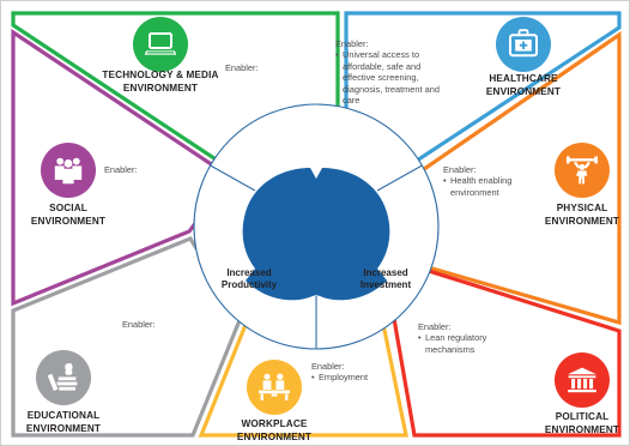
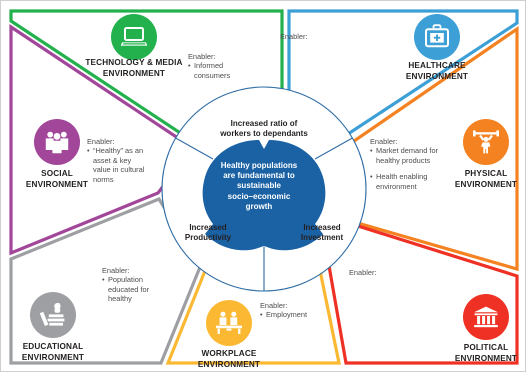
  TECHNOLOGY & MEDIA
  ENVIRONMENT
  HEALTHCARE
  ENVIRONMENT
  PHYSICAL
  ENVIRONMENT
  POLITICAL
  ENVIRONMENT
  WORKPLACE
  ENVIRONMENT
  EDUCATIONAL
  ENVIRONMENT
  SOCIAL
  ENVIRONMENT
  Enabler:
+ Informed consumers
  Enabler:
- Universal access to affordable, safe and effective screening, diagnosis, treatment and care
  Enabler:
+ Market demand for healthy products
  Health enabling environment
  Enabler:
- Lean regulatory mechanisms
  Enabler:
  Employment
  Enabler:
+ Population educated for healthy
  Enabler:
+ “Healthy” as an asset & key value in cultural norms
+ Increased ratio of
+ workers to dependants
  Increased
  Productivity
  Increased
  Investment
+ Healthy populations
+ are fundamental to
+ sustainable
+ socio–economic
+ growth
